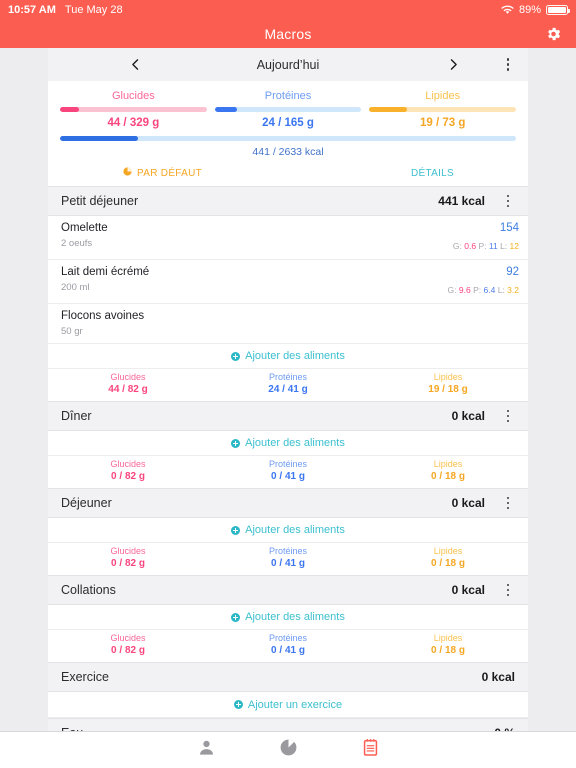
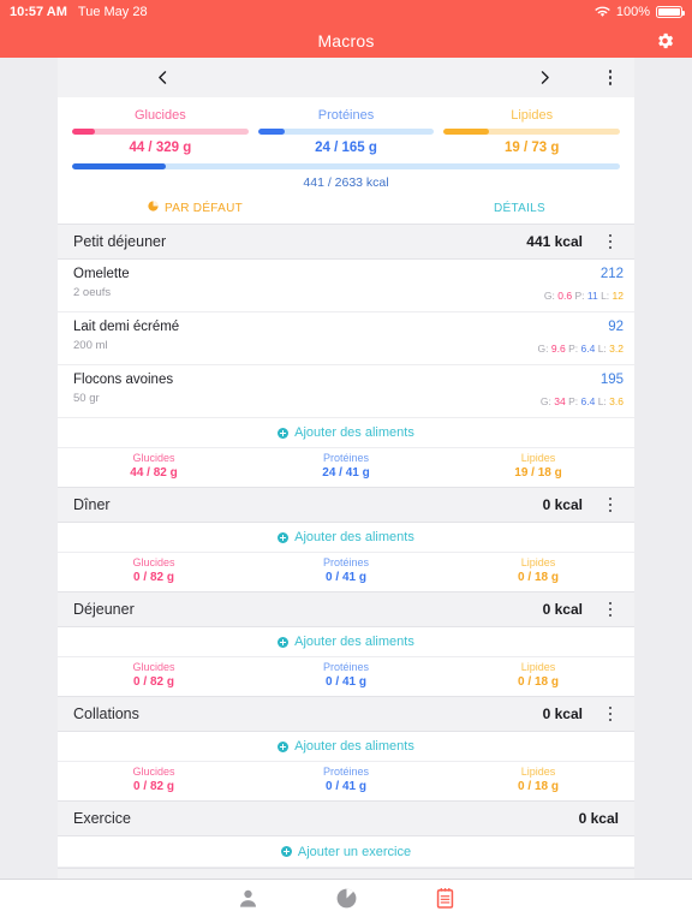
  10:57 AM
  Tue May 28
- 89%
+ 100%
  Macros
- Aujourd’hui
  Glucides
  44 / 329 g
  Protéines
  24 / 165 g
  Lipides
  19 / 73 g
  441 / 2633 kcal
  PAR DÉFAUT
  DÉTAILS
  Petit déjeuner
  441 kcal
  Omelette
  2 oeufs
- 154
+ 212
  G: 0.6 P: 11 L: 12
  Lait demi écrémé
  200 ml
  92
  G: 9.6 P: 6.4 L: 3.2
  Flocons avoines
  50 gr
+ 195
+ G: 34 P: 6.4 L: 3.6
  Ajouter des aliments
  Glucides
  44 / 82 g
  Protéines
  24 / 41 g
  Lipides
  19 / 18 g
  Dîner
  0 kcal
  Ajouter des aliments
  Glucides
  0 / 82 g
  Protéines
  0 / 41 g
  Lipides
  0 / 18 g
  Déjeuner
  0 kcal
  Ajouter des aliments
  Glucides
  0 / 82 g
  Protéines
  0 / 41 g
  Lipides
  0 / 18 g
  Collations
  0 kcal
  Ajouter des aliments
  Glucides
  0 / 82 g
  Protéines
  0 / 41 g
  Lipides
  0 / 18 g
  Exercice
  0 kcal
  Ajouter un exercice
